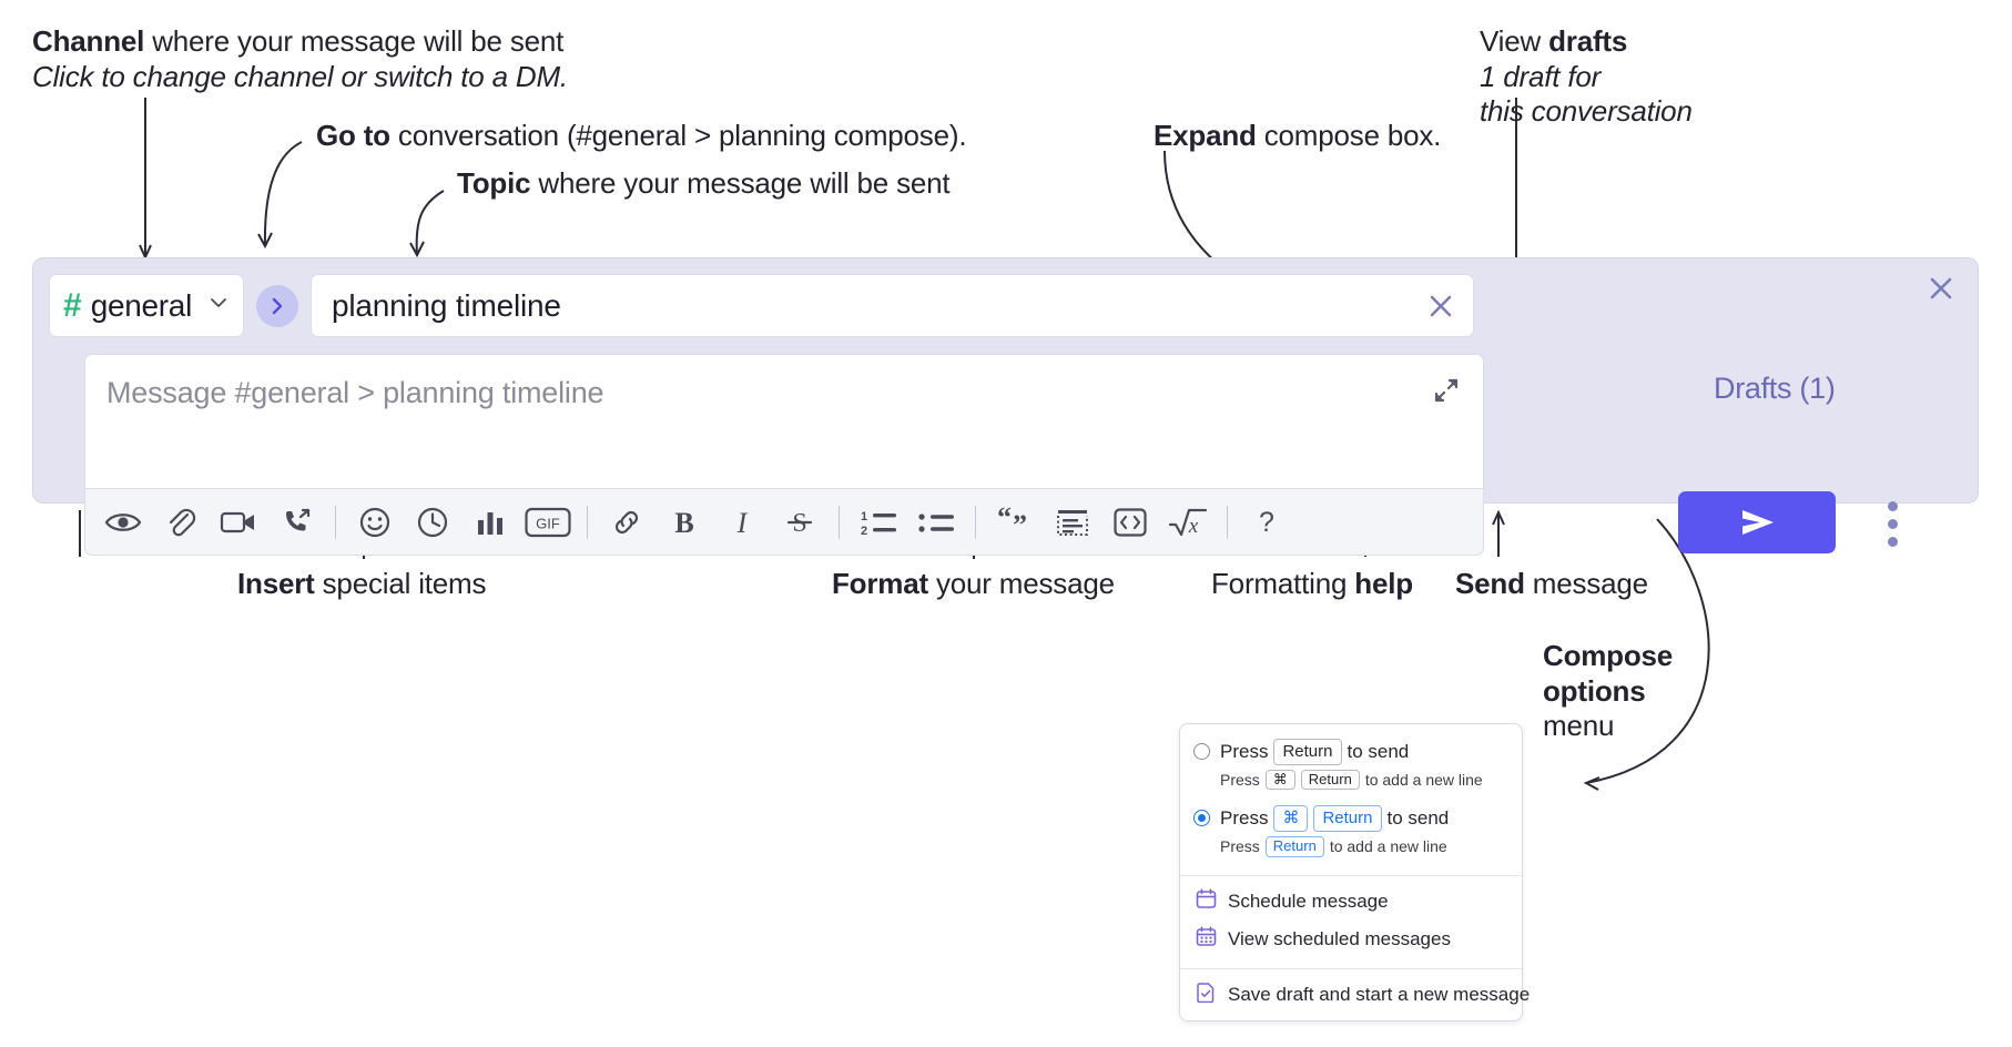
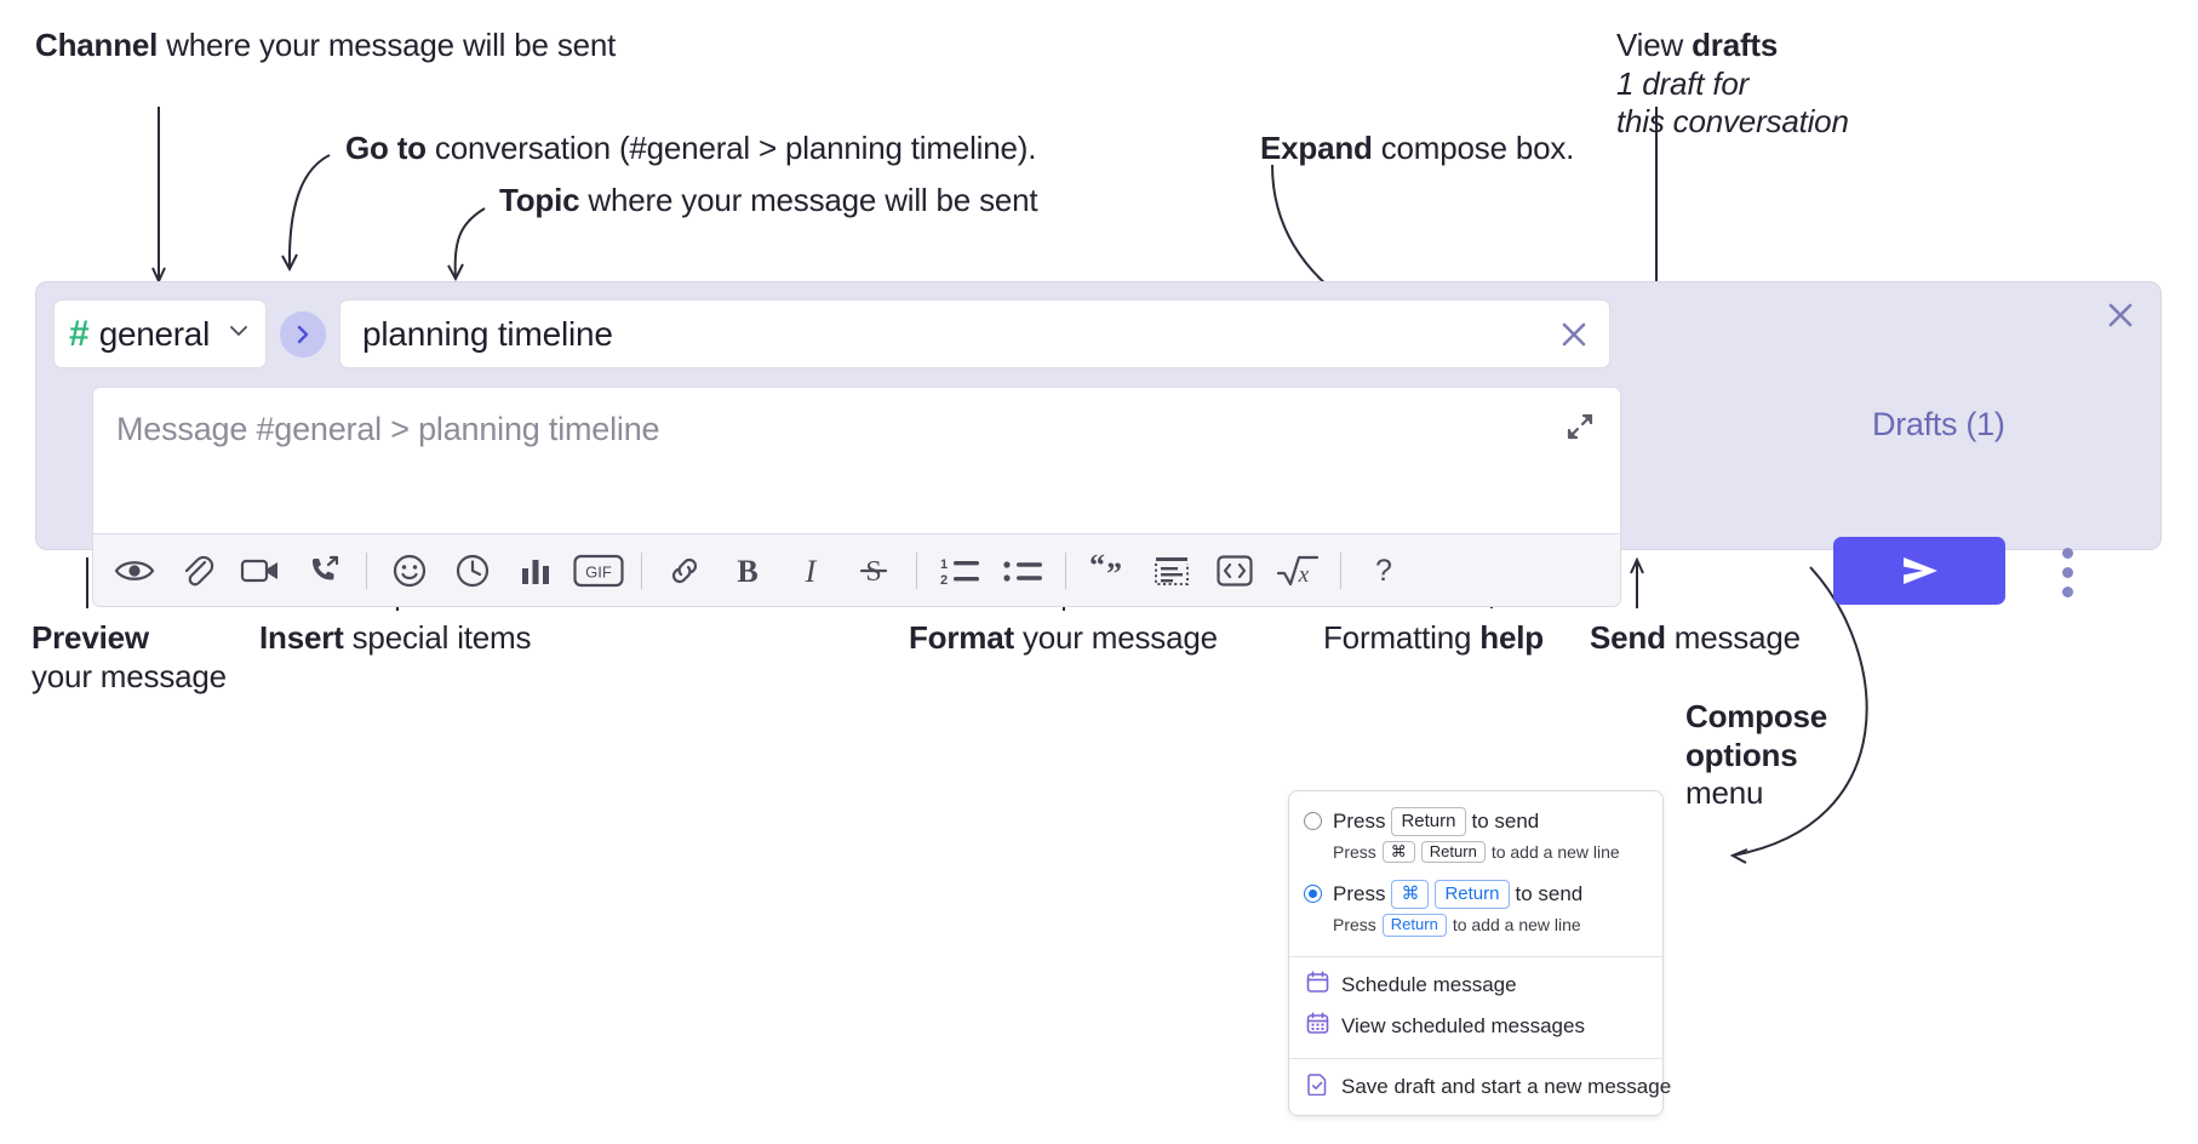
  Channel where your message will be sent
- Click to change channel or switch to a DM.
- Go to conversation (#general > planning compose).
+ Go to conversation (#general > planning timeline).
  Topic where your message will be sent
  Expand compose box.
  View drafts
  1 draft for
  this conversation
+ Preview
+ your message
  Insert special items
  Format your message
  Formatting help
  Send message
  Compose
  options
  menu
  #
  general
  planning timeline
  Message #general > planning timeline
  GIF
  B
  I
  1
  2
  “
  ”
  x
  ?
  Drafts (1)
  Press
  Return
  to send
  Press
  ⌘
  Return
  to add a new line
  Press
  ⌘
  Return
  to send
  Press
  Return
  to add a new line
  Schedule message
  View scheduled messages
  Save draft and start a new message
